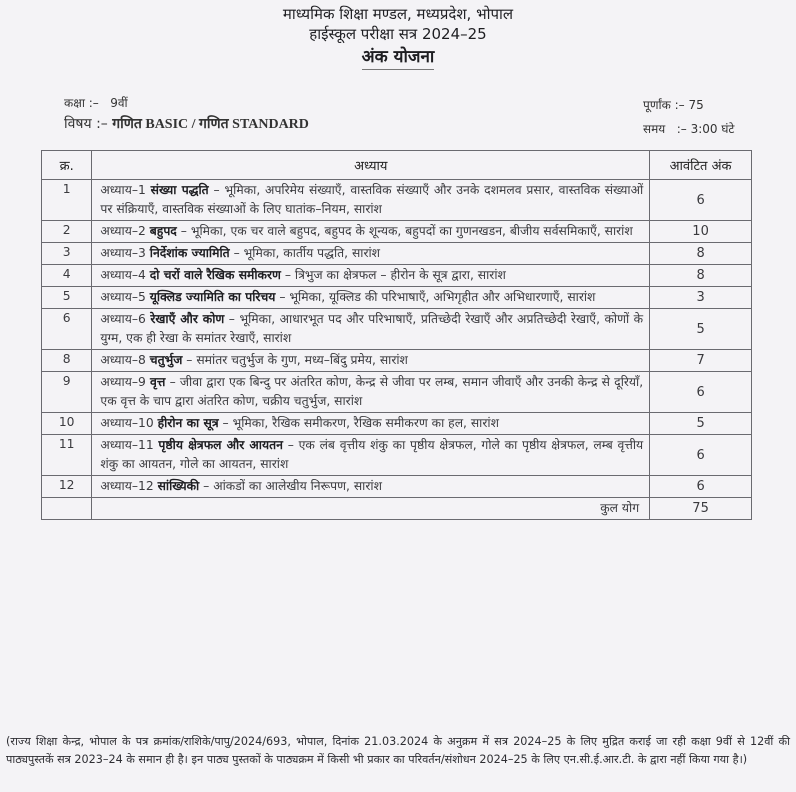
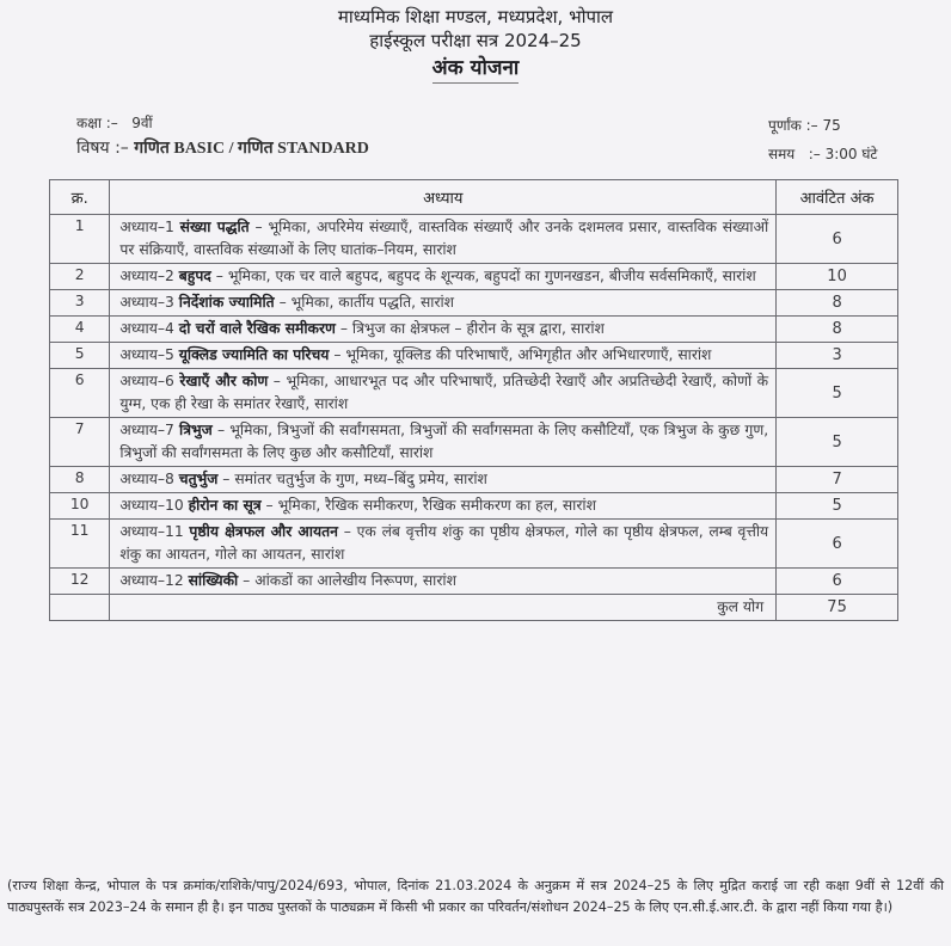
  माध्यमिक शिक्षा मण्डल, मध्यप्रदेश, भोपाल
  हाईस्कूल परीक्षा सत्र 2024–25
  अंक योजना
  कक्षा :– 9वीं
  विषय :– गणित BASIC / गणित STANDARD
  पूर्णांक :– 75
  समय :– 3:00 घंटे
  क्र.	अध्याय	आवंटित अंक
  1	अध्याय–1 संख्या पद्धति – भूमिका, अपरिमेय संख्याएँ, वास्तविक संख्याएँ और उनके दशमलव प्रसार, वास्तविक संख्याओं पर संक्रियाएँ, वास्तविक संख्याओं के लिए घातांक–नियम, सारांश	6
  2	अध्याय–2 बहुपद – भूमिका, एक चर वाले बहुपद, बहुपद के शून्यक, बहुपदों का गुणनखडन, बीजीय सर्वसमिकाएँ, सारांश	10
  3	अध्याय–3 निर्देशांक ज्यामिति – भूमिका, कार्तीय पद्धति, सारांश	8
  4	अध्याय–4 दो चरों वाले रैखिक समीकरण – त्रिभुज का क्षेत्रफल – हीरोन के सूत्र द्वारा, सारांश	8
  5	अध्याय–5 यूक्लिड ज्यामिति का परिचय – भूमिका, यूक्लिड की परिभाषाएँ, अभिगृहीत और अभिधारणाएँ, सारांश	3
  6	अध्याय–6 रेखाएँ और कोण – भूमिका, आधारभूत पद और परिभाषाएँ, प्रतिच्छेदी रेखाएँ और अप्रतिच्छेदी रेखाएँ, कोणों के युग्म, एक ही रेखा के समांतर रेखाएँ, सारांश	5
+ 7	अध्याय–7 त्रिभुज – भूमिका, त्रिभुजों की सर्वांगसमता, त्रिभुजों की सर्वांगसमता के लिए कसौटियाँ, एक त्रिभुज के कुछ गुण, त्रिभुजों की सर्वांगसमता के लिए कुछ और कसौटियाँ, सारांश	5
  8	अध्याय–8 चतुर्भुज – समांतर चतुर्भुज के गुण, मध्य–बिंदु प्रमेय, सारांश	7
- 9	अध्याय–9 वृत्त – जीवा द्वारा एक बिन्दु पर अंतरित कोण, केन्द्र से जीवा पर लम्ब, समान जीवाएँ और उनकी केन्द्र से दूरियाँ, एक वृत्त के चाप द्वारा अंतरित कोण, चक्रीय चतुर्भुज, सारांश	6
  10	अध्याय–10 हीरोन का सूत्र – भूमिका, रैखिक समीकरण, रैखिक समीकरण का हल, सारांश	5
  11	अध्याय–11 पृष्ठीय क्षेत्रफल और आयतन – एक लंब वृत्तीय शंकु का पृष्ठीय क्षेत्रफल, गोले का पृष्ठीय क्षेत्रफल, लम्ब वृत्तीय शंकु का आयतन, गोले का आयतन, सारांश	6
  12	अध्याय–12 सांख्यिकी – आंकडों का आलेखीय निरूपण, सारांश	6
  	कुल योग	75
  (राज्य शिक्षा केन्द्र, भोपाल के पत्र क्रमांक/राशिके/पापु/2024/693, भोपाल, दिनांक 21.03.2024 के अनुक्रम में सत्र 2024–25 के लिए मुद्रित कराई जा रही कक्षा 9वीं से 12वीं की पाठ्यपुस्तकें सत्र 2023–24 के समान ही है। इन पाठ्य पुस्तकों के पाठ्यक्रम में किसी भी प्रकार का परिवर्तन/संशोधन 2024–25 के लिए एन.सी.ई.आर.टी. के द्वारा नहीं किया गया है।)
